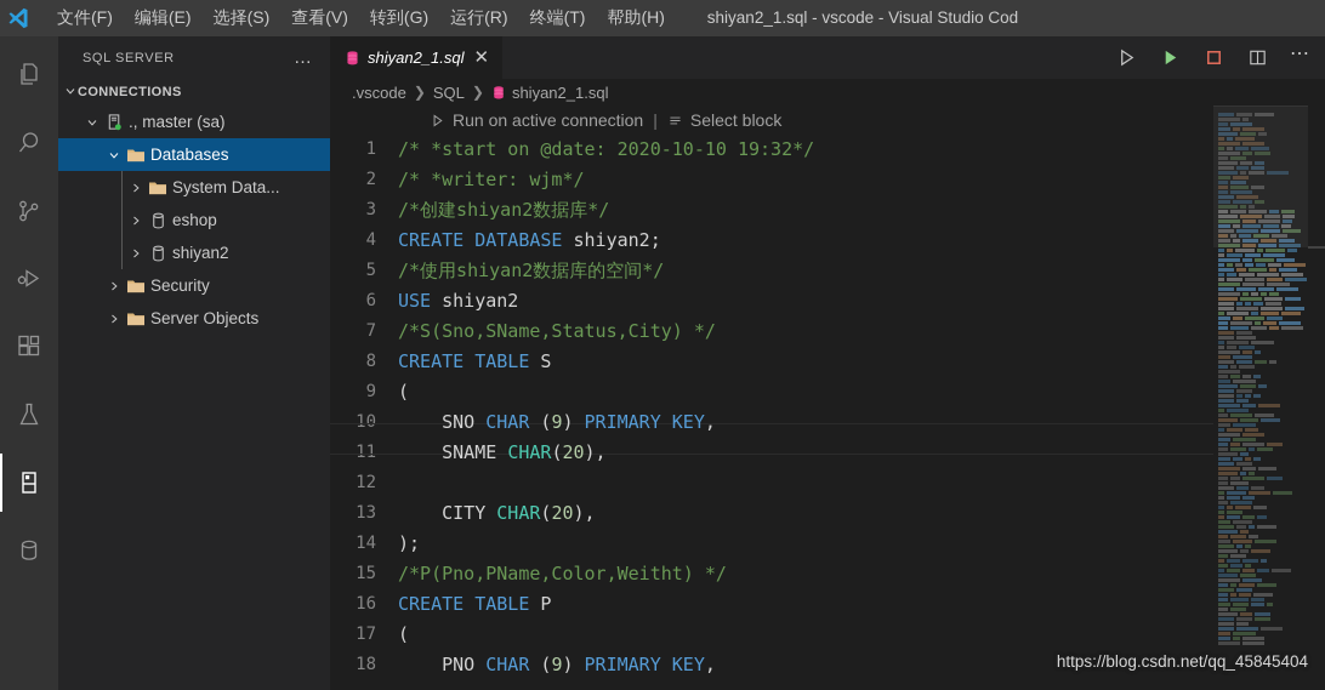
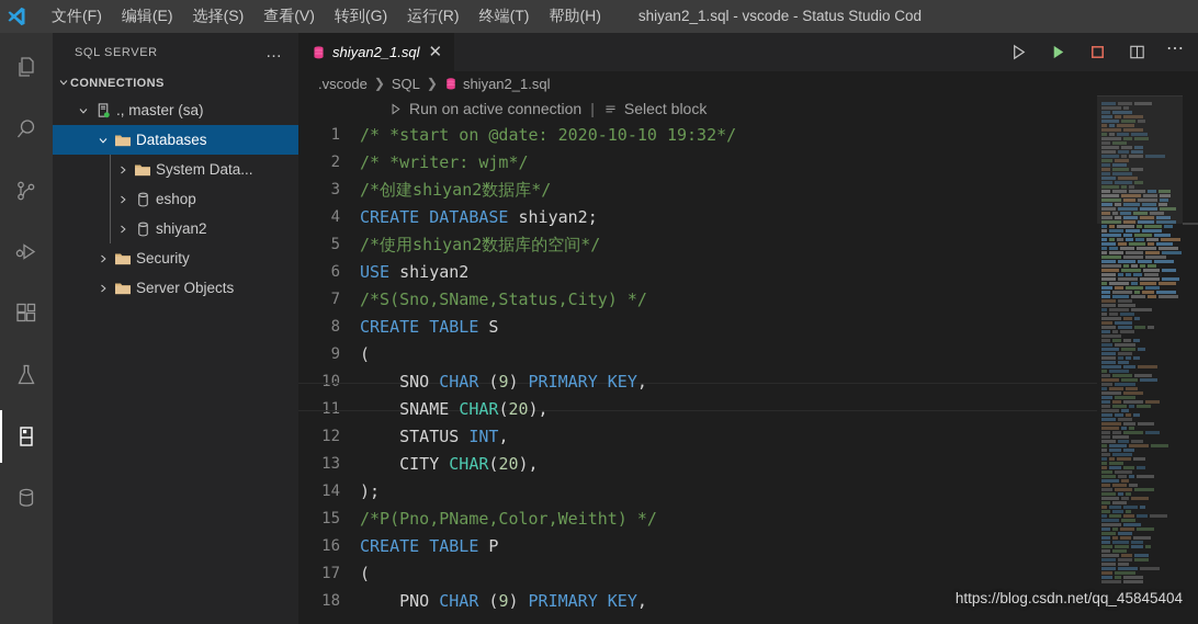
  文件(F)
  编辑(E)
  选择(S)
  查看(V)
  转到(G)
  运行(R)
  终端(T)
  帮助(H)
- shiyan2_1.sql - vscode - Visual Studio Cod
+ shiyan2_1.sql - vscode - Status Studio Cod
  SQL SERVER
  …
  CONNECTIONS
  ., master (sa)
  Databases
  System Data...
  eshop
  shiyan2
  Security
  Server Objects
  shiyan2_1.sql
  ✕
  ⋯
  .vscode
  ❯
  SQL
  ❯
  shiyan2_1.sql
  Run on active connection
  |
  Select block
  1
  /* *start on @date: 2020-10-10 19:32*/
  2
  /* *writer: wjm*/
  3
  /*创建shiyan2数据库*/
  4
  CREATE DATABASE shiyan2;
  5
  /*使用shiyan2数据库的空间*/
  6
  USE shiyan2
  7
  /*S(Sno,SName,Status,City) */
  8
  CREATE TABLE S
  9
  (
  10
  SNO CHAR (9) PRIMARY KEY,
  11
  SNAME CHAR(20),
  12
+ STATUS INT,
  13
  CITY CHAR(20),
  14
  );
  15
  /*P(Pno,PName,Color,Weitht) */
  16
  CREATE TABLE P
  17
  (
  18
  PNO CHAR (9) PRIMARY KEY,
  https://blog.csdn.net/qq_45845404
